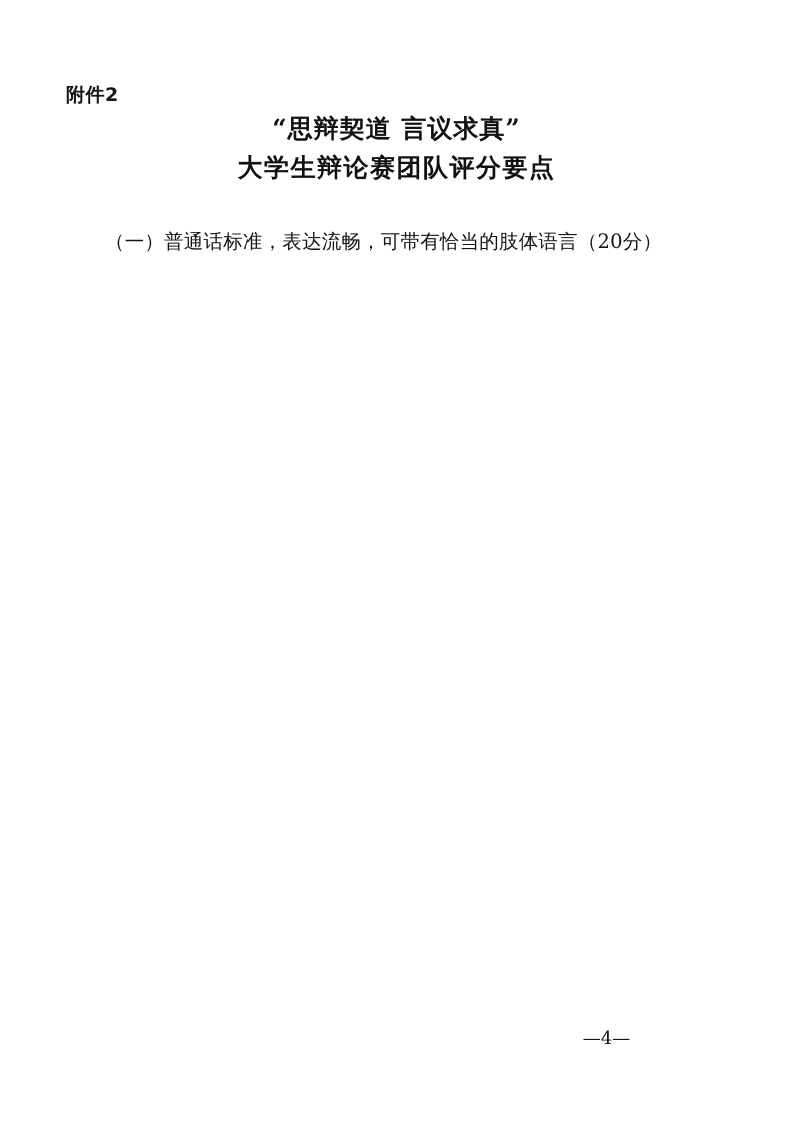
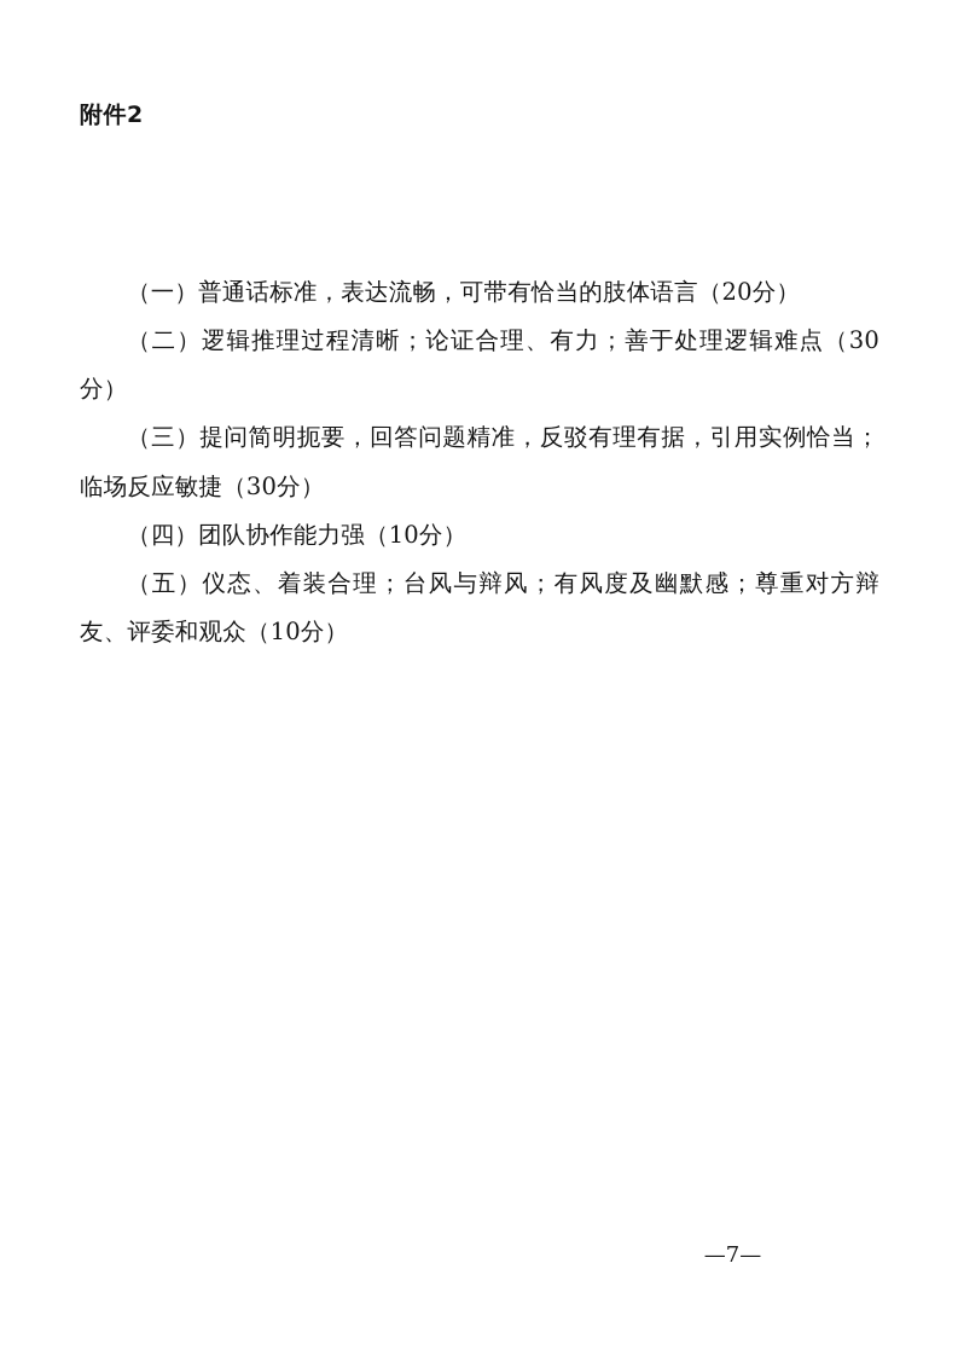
  附件2
- “思辩契道 言议求真”
- 大学生辩论赛团队评分要点
  （一）普通话标准，表达流畅，可带有恰当的肢体语言（20分）
+ （二）逻辑推理过程清晰；论证合理、有力；善于处理逻辑难点（30分）
+ （三）提问简明扼要，回答问题精准，反驳有理有据，引用实例恰当；临场反应敏捷（30分）
+ （四）团队协作能力强（10分）
+ （五）仪态、着装合理；台风与辩风；有风度及幽默感；尊重对方辩友、评委和观众（10分）
- —4—
+ —7—
